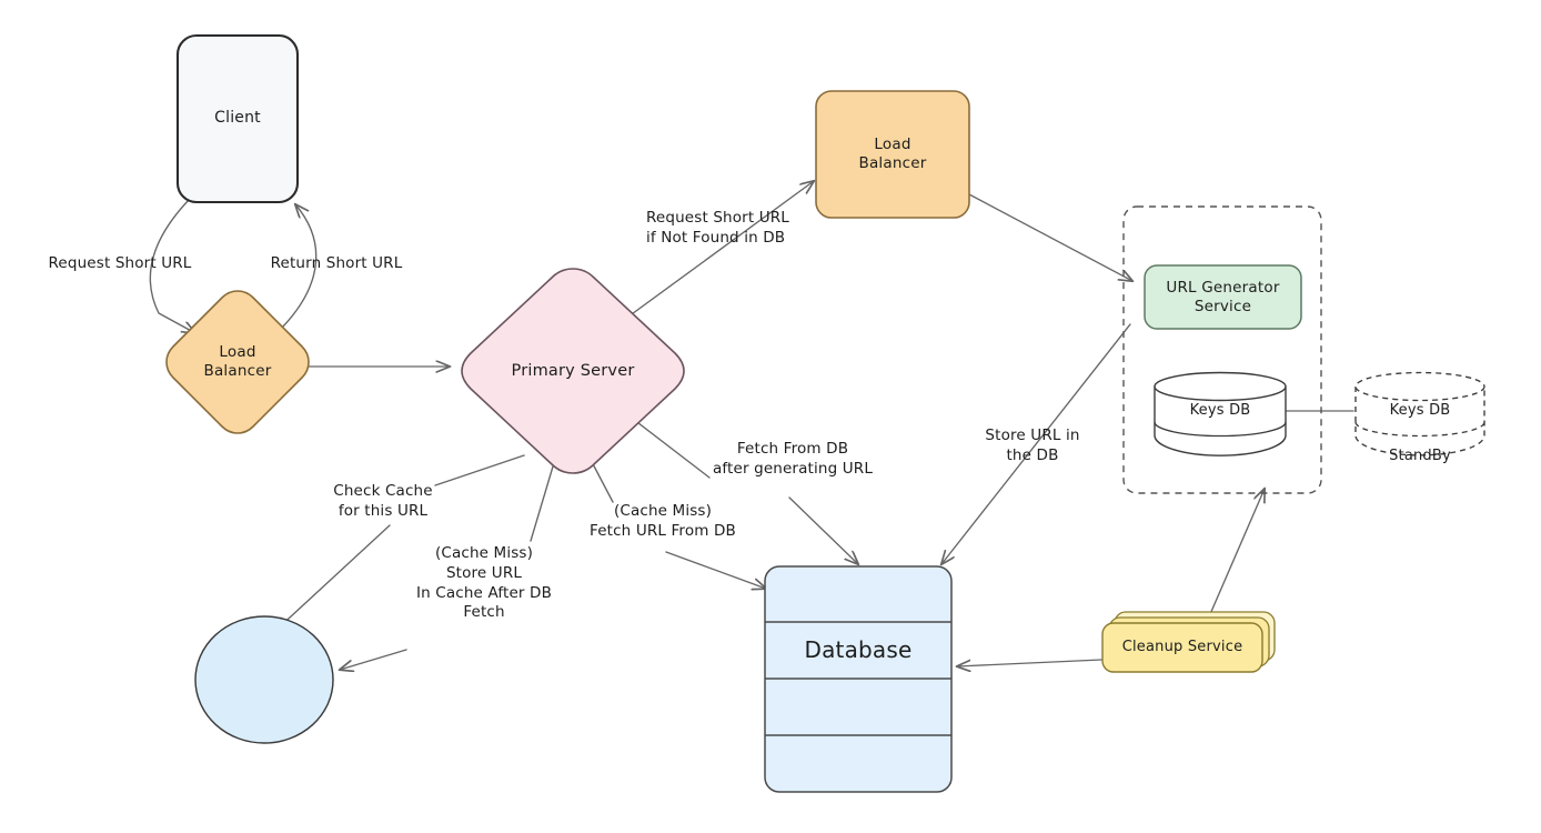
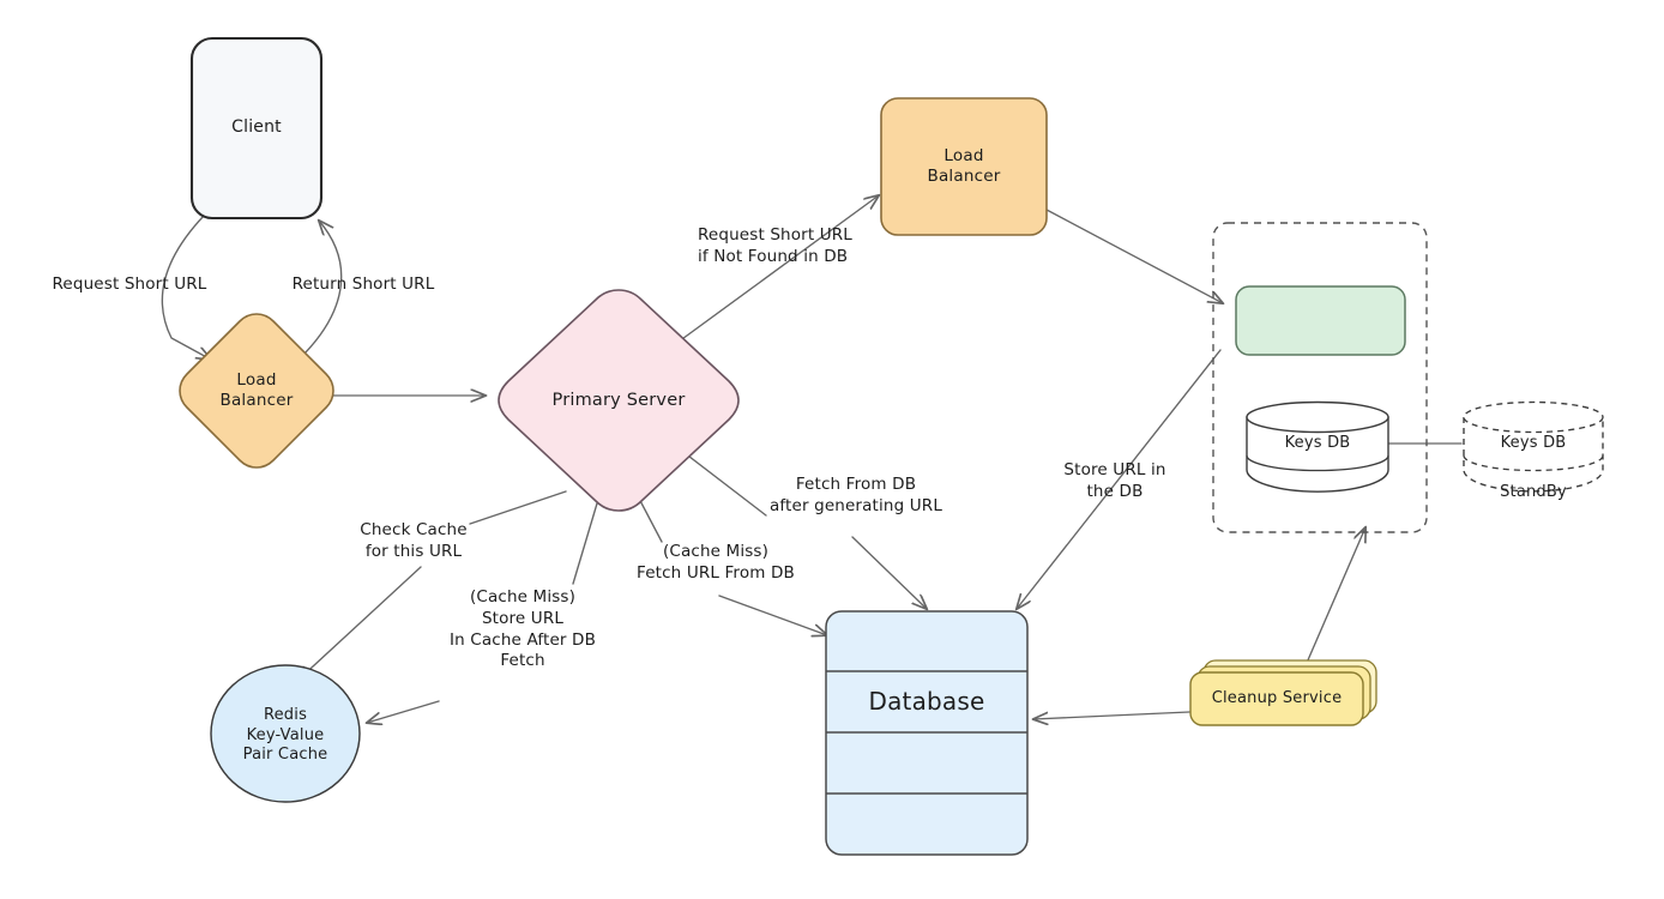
  Client
  Load
  Balancer
  Primary Server
  Load
  Balancer
- URL Generator
- Service
  Keys DB
  Keys DB
  StandBy
+ Redis
+ Key-Value
+ Pair Cache
  Database
  Cleanup Service
  Request Short URL
  Return Short URL
  Request Short URL
  if Not Found in DB
  Store URL in
  the DB
  Fetch From DB
  after generating URL
  (Cache Miss)
  Fetch URL From DB
  Check Cache
  for this URL
  (Cache Miss)
  Store URL
  In Cache After DB
  Fetch
